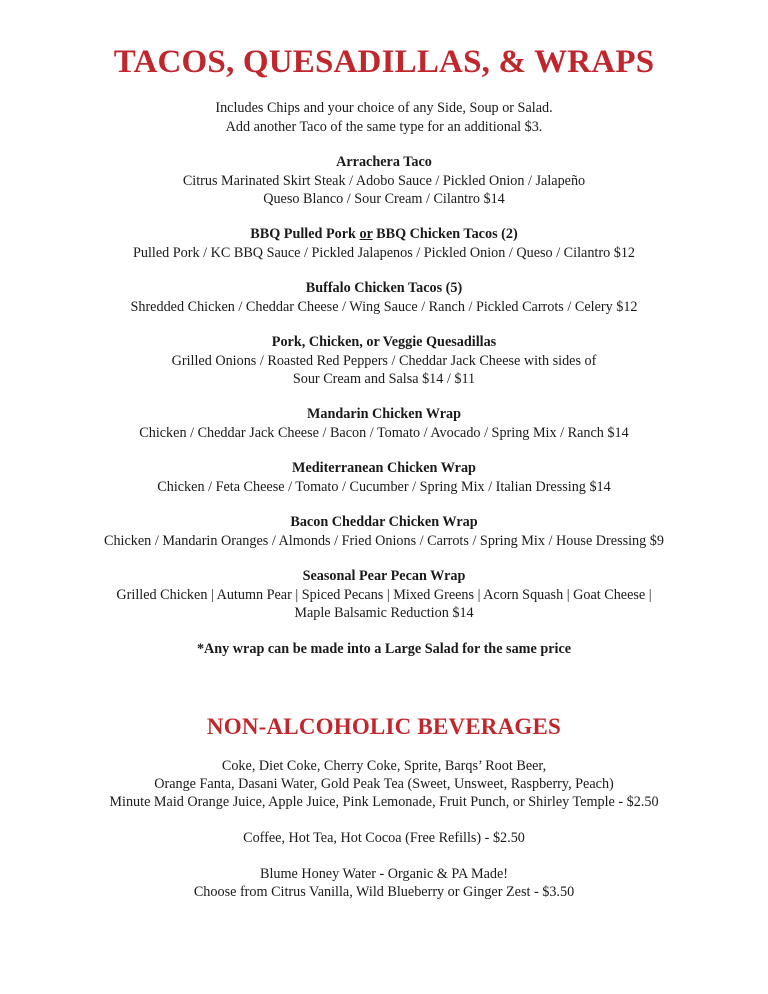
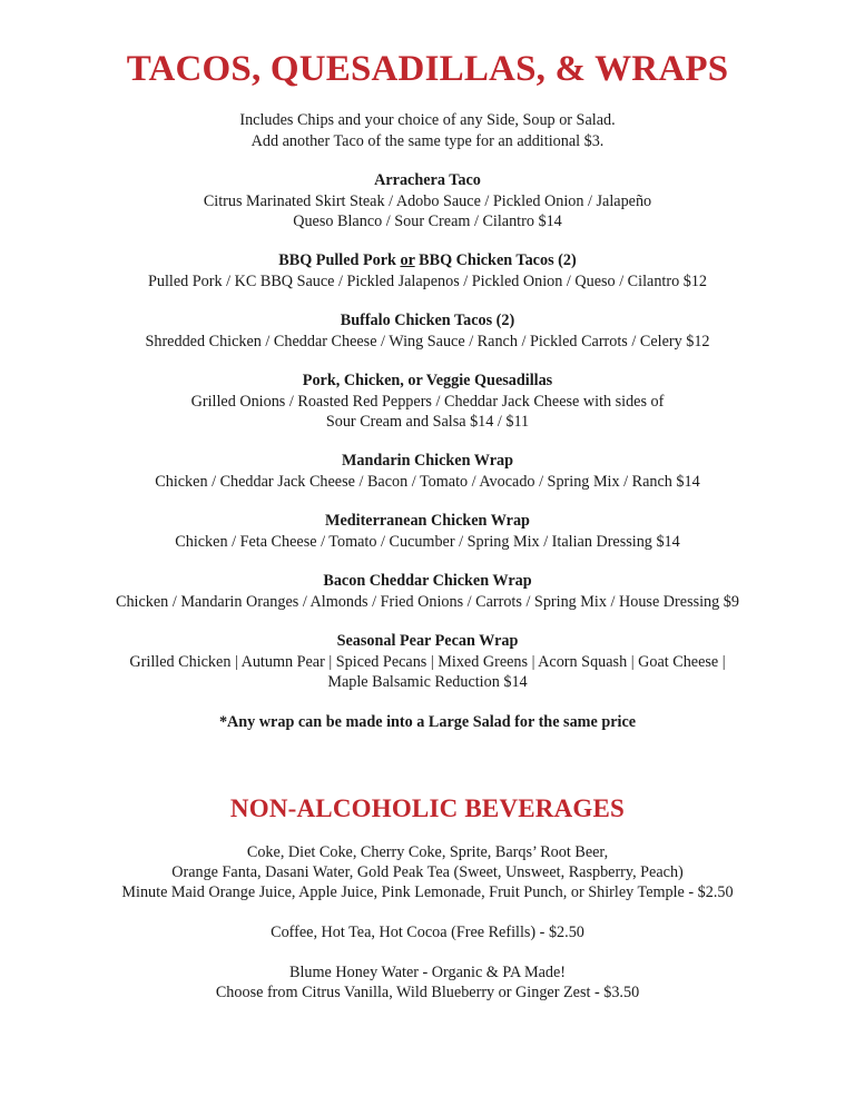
  TACOS, QUESADILLAS, & WRAPS
  Includes Chips and your choice of any Side, Soup or Salad.
  Add another Taco of the same type for an additional $3.
  Arrachera Taco
  Citrus Marinated Skirt Steak / Adobo Sauce / Pickled Onion / Jalapeño
  Queso Blanco / Sour Cream / Cilantro $14
  BBQ Pulled Pork or BBQ Chicken Tacos (2)
  Pulled Pork / KC BBQ Sauce / Pickled Jalapenos / Pickled Onion / Queso / Cilantro $12
- Buffalo Chicken Tacos (5)
+ Buffalo Chicken Tacos (2)
  Shredded Chicken / Cheddar Cheese / Wing Sauce / Ranch / Pickled Carrots / Celery $12
  Pork, Chicken, or Veggie Quesadillas
  Grilled Onions / Roasted Red Peppers / Cheddar Jack Cheese with sides of
  Sour Cream and Salsa $14 / $11
  Mandarin Chicken Wrap
  Chicken / Cheddar Jack Cheese / Bacon / Tomato / Avocado / Spring Mix / Ranch $14
  Mediterranean Chicken Wrap
  Chicken / Feta Cheese / Tomato / Cucumber / Spring Mix / Italian Dressing $14
  Bacon Cheddar Chicken Wrap
  Chicken / Mandarin Oranges / Almonds / Fried Onions / Carrots / Spring Mix / House Dressing $9
  Seasonal Pear Pecan Wrap
  Grilled Chicken | Autumn Pear | Spiced Pecans | Mixed Greens | Acorn Squash | Goat Cheese |
  Maple Balsamic Reduction $14
  *Any wrap can be made into a Large Salad for the same price
  NON-ALCOHOLIC BEVERAGES
  Coke, Diet Coke, Cherry Coke, Sprite, Barqs’ Root Beer,
  Orange Fanta, Dasani Water, Gold Peak Tea (Sweet, Unsweet, Raspberry, Peach)
  Minute Maid Orange Juice, Apple Juice, Pink Lemonade, Fruit Punch, or Shirley Temple - $2.50
  Coffee, Hot Tea, Hot Cocoa (Free Refills) - $2.50
  Blume Honey Water - Organic & PA Made!
  Choose from Citrus Vanilla, Wild Blueberry or Ginger Zest - $3.50
